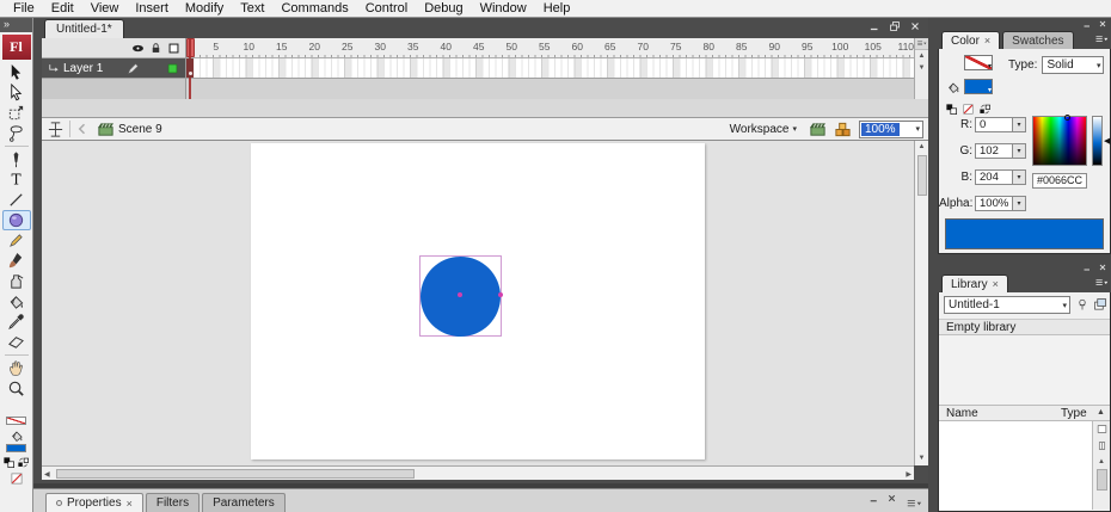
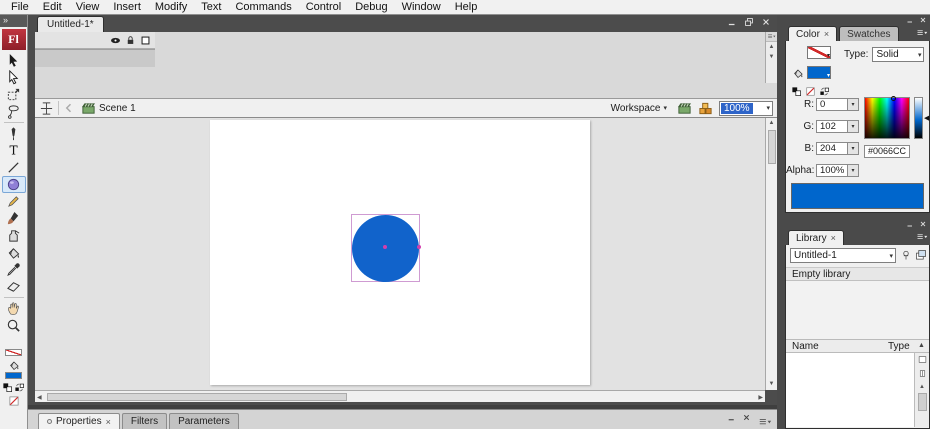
  File
  Edit
  View
  Insert
  Modify
  Text
  Commands
  Control
  Debug
  Window
  Help
  »
  Fl
  T
  Untitled-1*
- Layer 1
- 5
- 10
- 15
- 20
- 25
- 30
- 35
- 40
- 45
- 50
- 55
- 60
- 65
- 70
- 75
- 80
- 85
- 90
- 95
- 100
- 105
- 110
- Scene 9
+ Scene 1
  Workspace
  100%
  Properties
  ×
  Filters
  Parameters
  Color
  ×
  Swatches
  Type:
  Solid
  R:
  0
  G:
  102
  B:
  204
  Alpha:
  100%
  #0066CC
  Library
  ×
  Untitled-1
  Empty library
  Name
  Type
